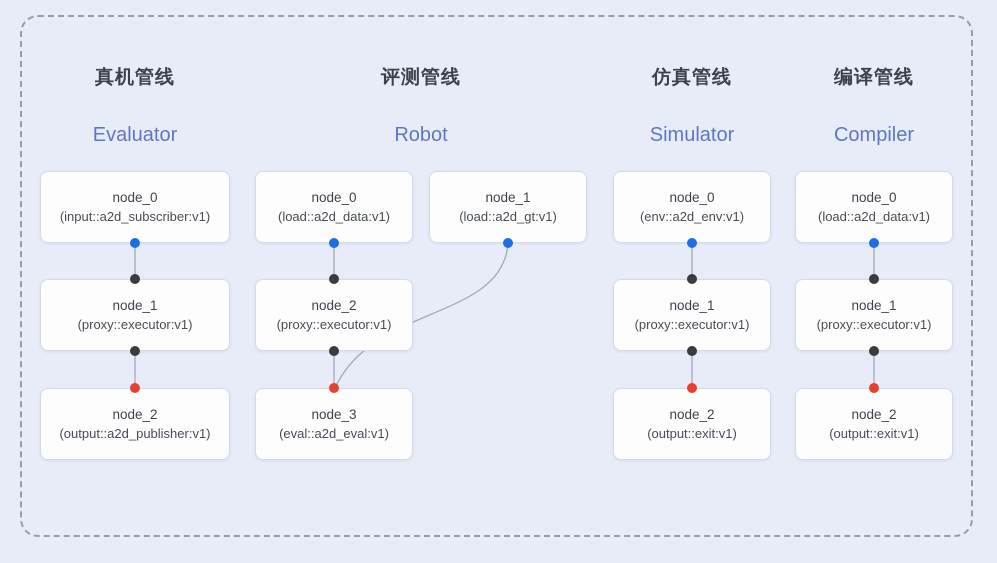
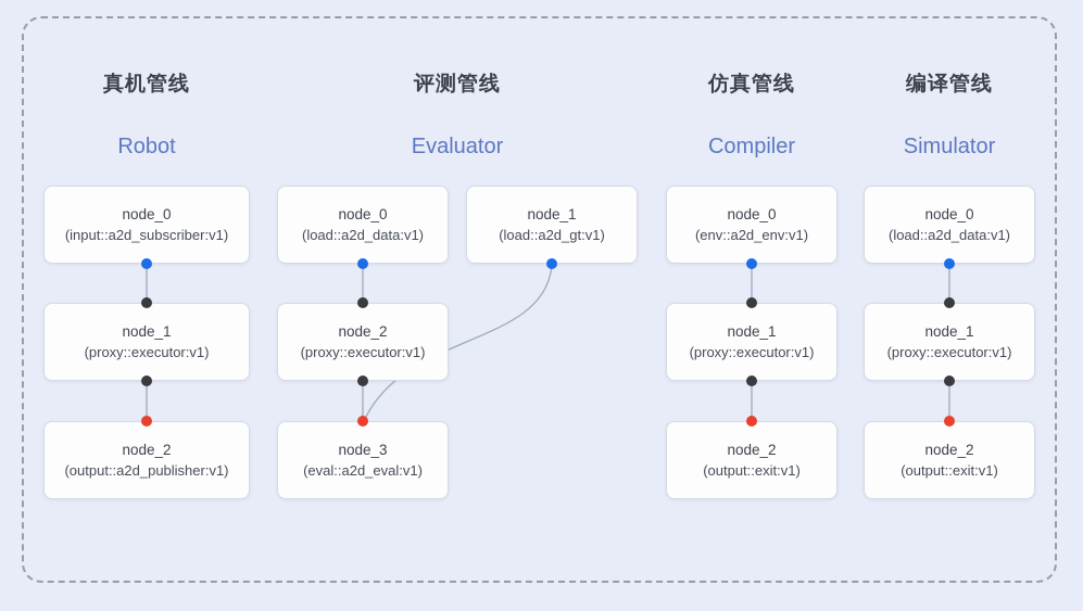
  真机管线
- Evaluator
+ Robot
  评测管线
- Robot
+ Evaluator
  仿真管线
- Simulator
+ Compiler
  编译管线
- Compiler
+ Simulator
  node_0
  (input::a2d_subscriber:v1)
  node_1
  (proxy::executor:v1)
  node_2
  (output::a2d_publisher:v1)
  node_0
  (load::a2d_data:v1)
  node_1
  (load::a2d_gt:v1)
  node_2
  (proxy::executor:v1)
  node_3
  (eval::a2d_eval:v1)
  node_0
  (env::a2d_env:v1)
  node_1
  (proxy::executor:v1)
  node_2
  (output::exit:v1)
  node_0
  (load::a2d_data:v1)
  node_1
  (proxy::executor:v1)
  node_2
  (output::exit:v1)
